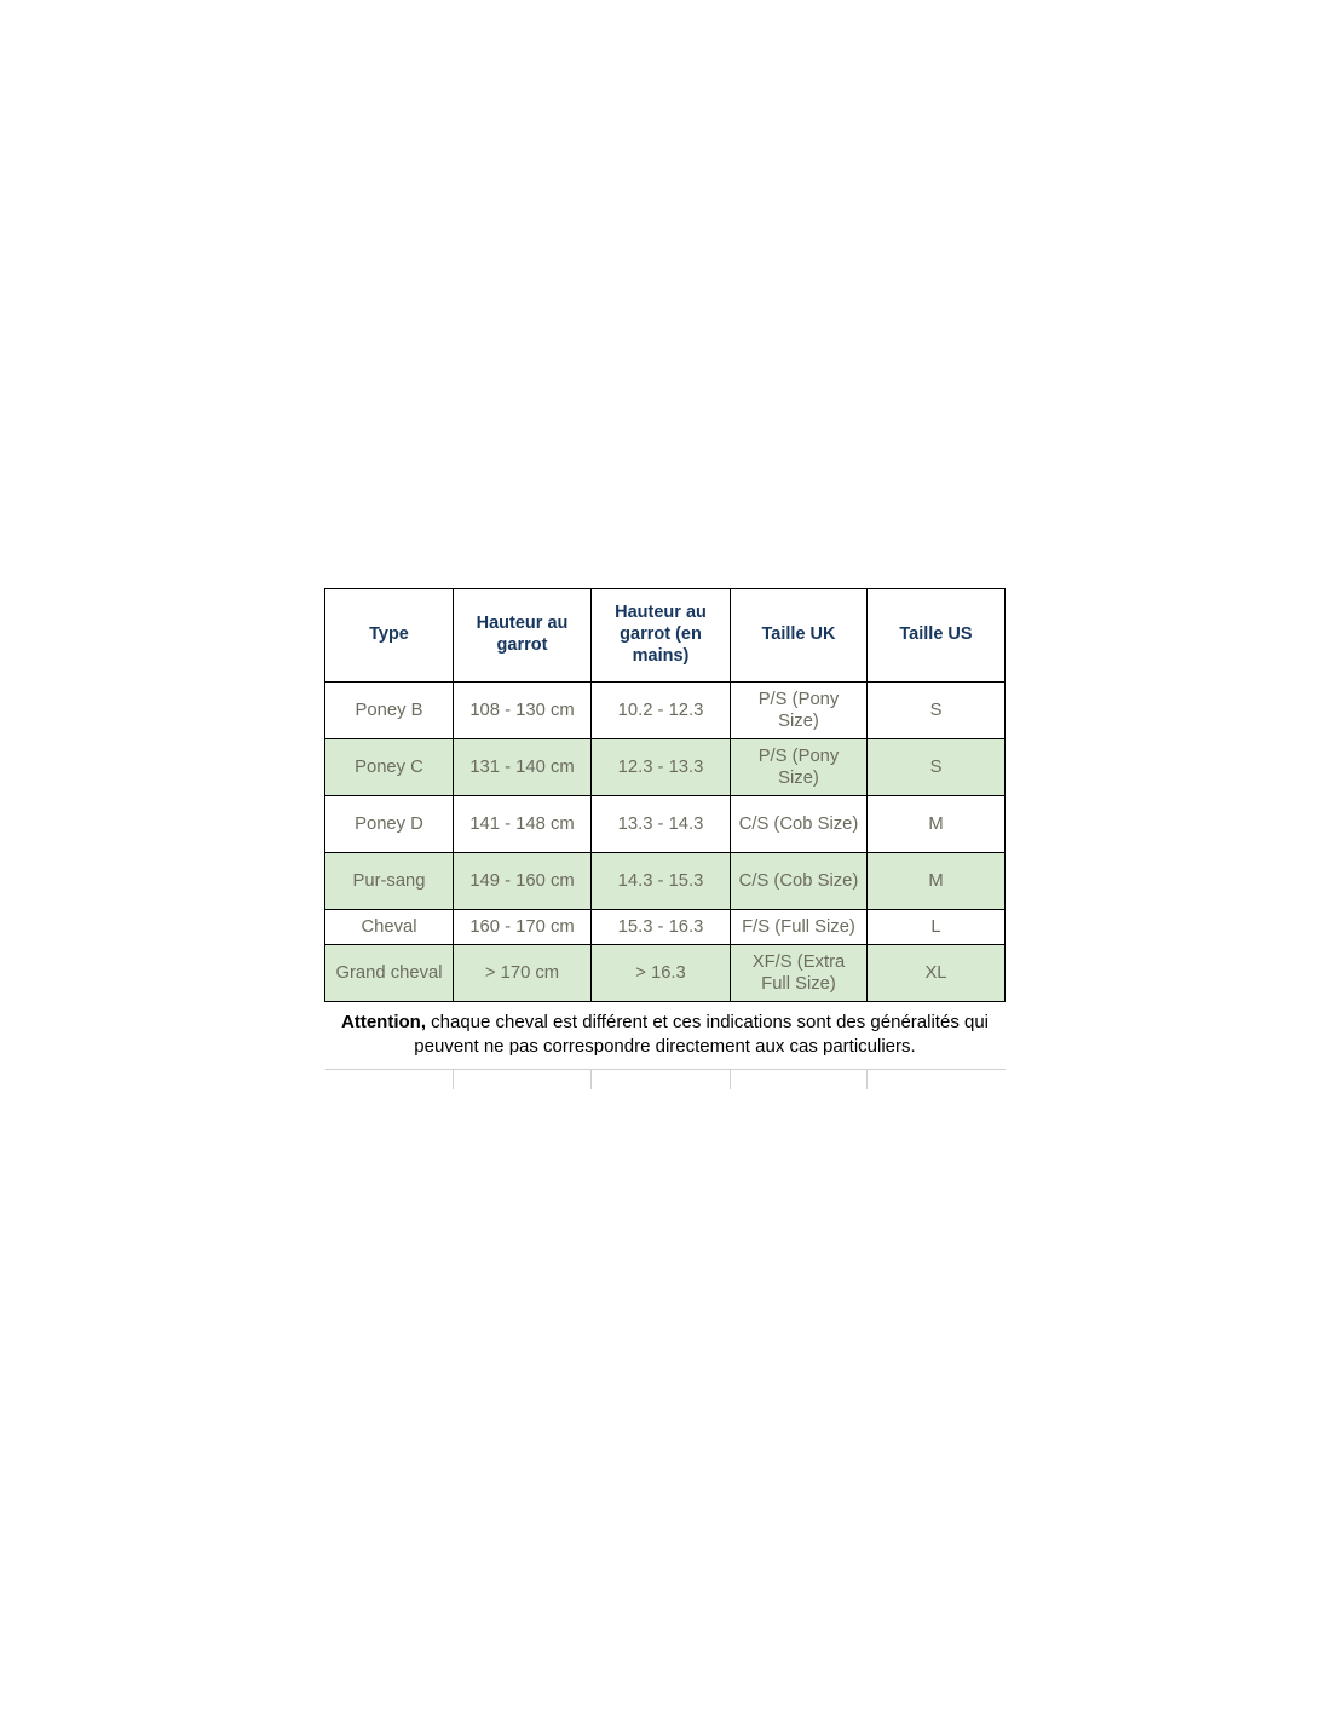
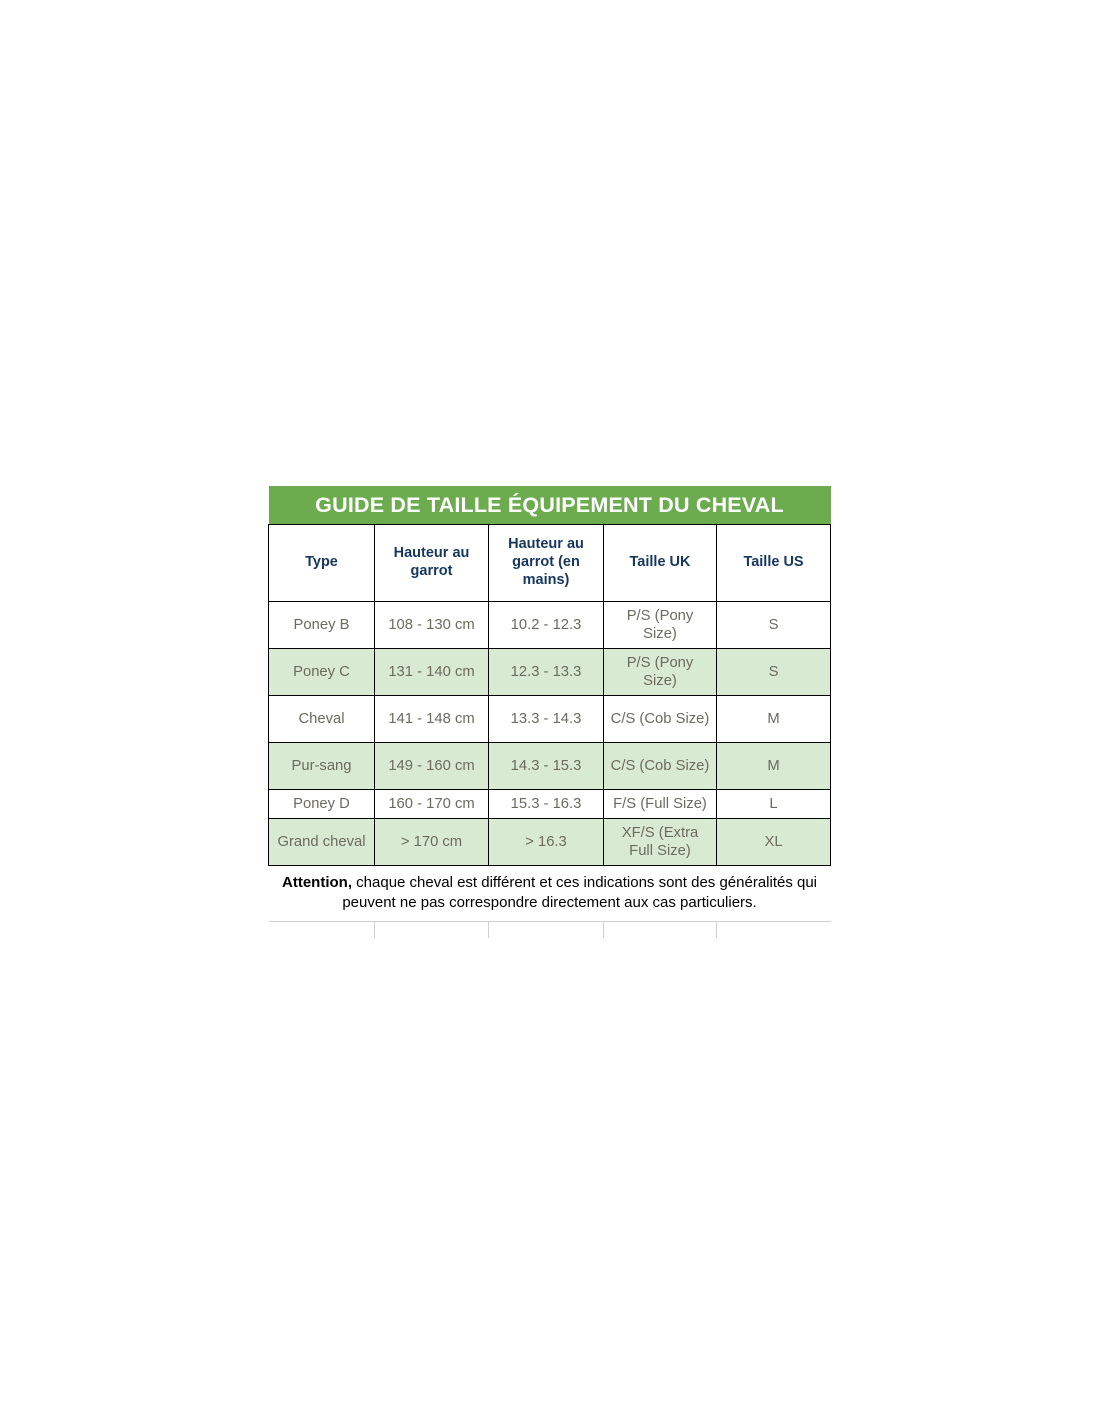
+ GUIDE DE TAILLE ÉQUIPEMENT DU CHEVAL
  Type	Hauteur au garrot	Hauteur au garrot (en mains)	Taille UK	Taille US
  Poney B	108 - 130 cm	10.2 - 12.3	P/S (Pony Size)	S
  Poney C	131 - 140 cm	12.3 - 13.3	P/S (Pony Size)	S
- Poney D	141 - 148 cm	13.3 - 14.3	C/S (Cob Size)	M
+ Cheval	141 - 148 cm	13.3 - 14.3	C/S (Cob Size)	M
  Pur-sang	149 - 160 cm	14.3 - 15.3	C/S (Cob Size)	M
- Cheval	160 - 170 cm	15.3 - 16.3	F/S (Full Size)	L
+ Poney D	160 - 170 cm	15.3 - 16.3	F/S (Full Size)	L
  Grand cheval	> 170 cm	> 16.3	XF/S (Extra Full Size)	XL
  Attention, chaque cheval est différent et ces indications sont des généralités qui peuvent ne pas correspondre directement aux cas particuliers.
